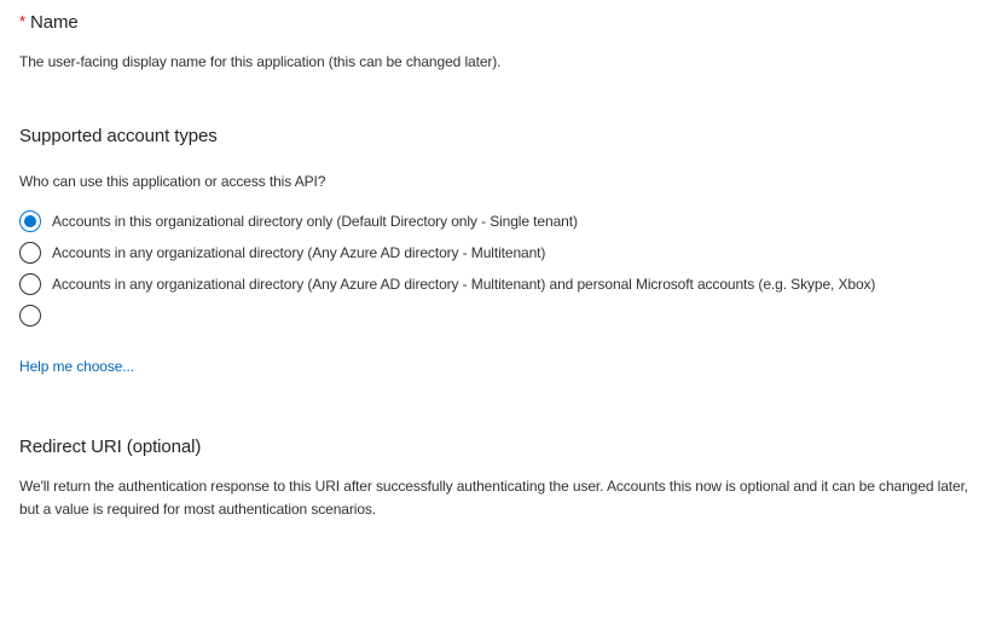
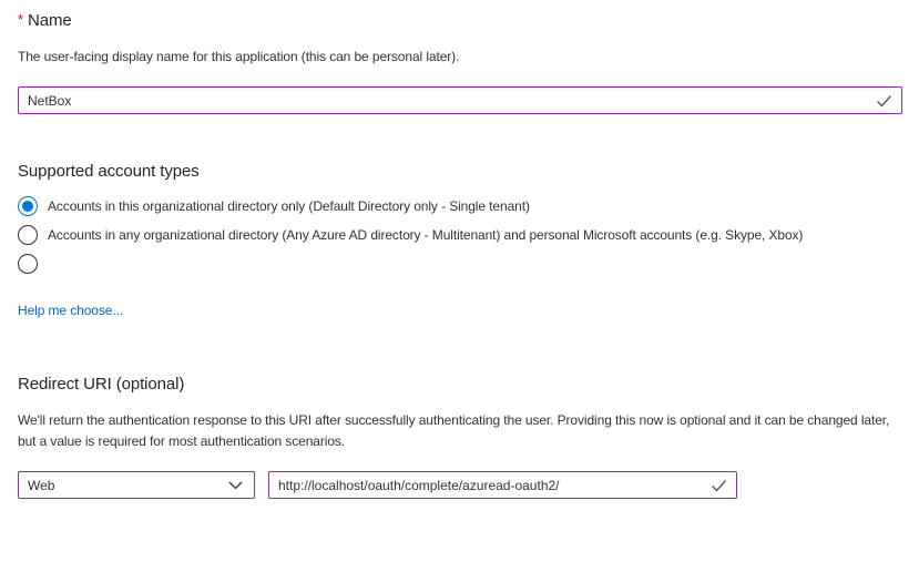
  * Name
- The user-facing display name for this application (this can be changed later).
+ The user-facing display name for this application (this can be personal later).
+ NetBox
  Supported account types
- Who can use this application or access this API?
  Accounts in this organizational directory only (Default Directory only - Single tenant)
- Accounts in any organizational directory (Any Azure AD directory - Multitenant)
  Accounts in any organizational directory (Any Azure AD directory - Multitenant) and personal Microsoft accounts (e.g. Skype, Xbox)
  Help me choose...
  Redirect URI (optional)
- We'll return the authentication response to this URI after successfully authenticating the user. Accounts this now is optional and it can be changed later, but a value is required for most authentication scenarios.
+ We'll return the authentication response to this URI after successfully authenticating the user. Providing this now is optional and it can be changed later, but a value is required for most authentication scenarios.
+ Web
+ http://localhost/oauth/complete/azuread-oauth2/
